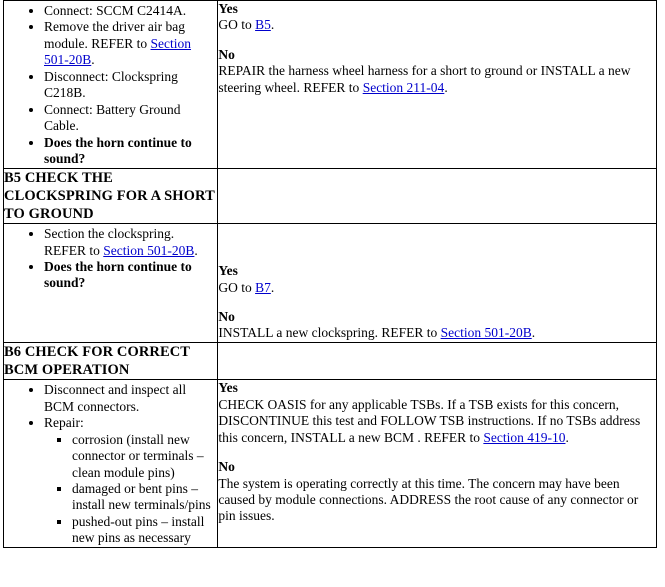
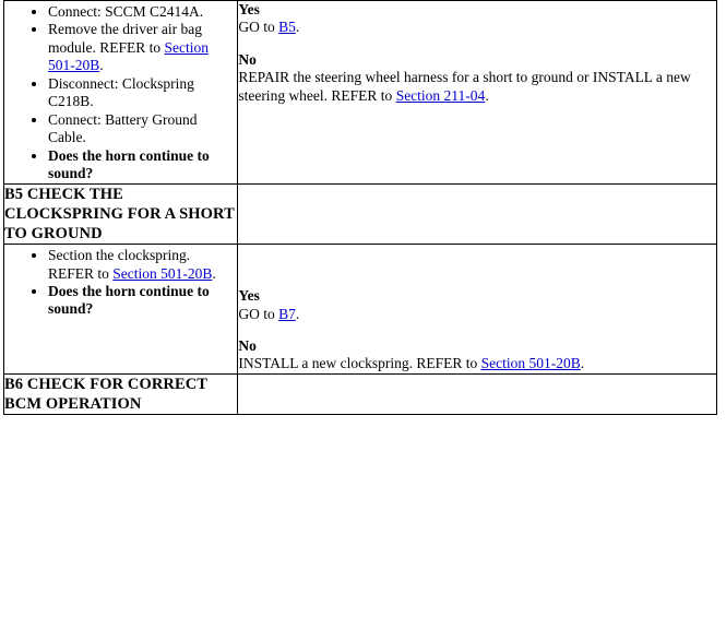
- Connect: SCCM C2414A. Remove the driver air bag module. REFER to Section 501-20B. Disconnect: Clockspring C218B. Connect: Battery Ground Cable. Does the horn continue to sound?	Yes GO to B5. No REPAIR the harness wheel harness for a short to ground or INSTALL a new steering wheel. REFER to Section 211-04.
+ Connect: SCCM C2414A. Remove the driver air bag module. REFER to Section 501-20B. Disconnect: Clockspring C218B. Connect: Battery Ground Cable. Does the horn continue to sound?	Yes GO to B5. No REPAIR the steering wheel harness for a short to ground or INSTALL a new steering wheel. REFER to Section 211-04.
  B5 CHECK THE CLOCKSPRING FOR A SHORT TO GROUND
  Section the clockspring. REFER to Section 501-20B. Does the horn continue to sound?	Yes GO to B7. No INSTALL a new clockspring. REFER to Section 501-20B.
  B6 CHECK FOR CORRECT BCM OPERATION
- Disconnect and inspect all BCM connectors. Repair: corrosion (install new connector or terminals – clean module pins) damaged or bent pins – install new terminals/pins pushed-out pins – install new pins as necessary	Yes CHECK OASIS for any applicable TSBs. If a TSB exists for this concern, DISCONTINUE this test and FOLLOW TSB instructions. If no TSBs address this concern, INSTALL a new BCM . REFER to Section 419-10. No The system is operating correctly at this time. The concern may have been caused by module connections. ADDRESS the root cause of any connector or pin issues.
